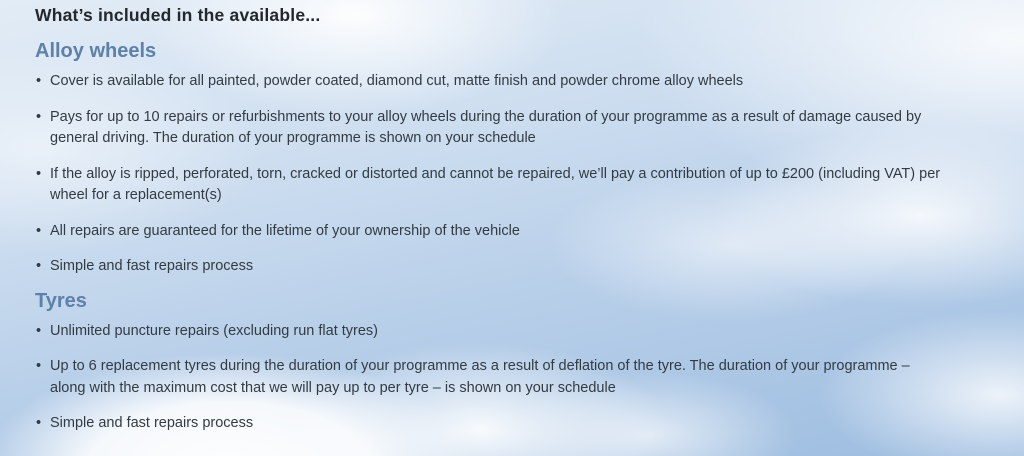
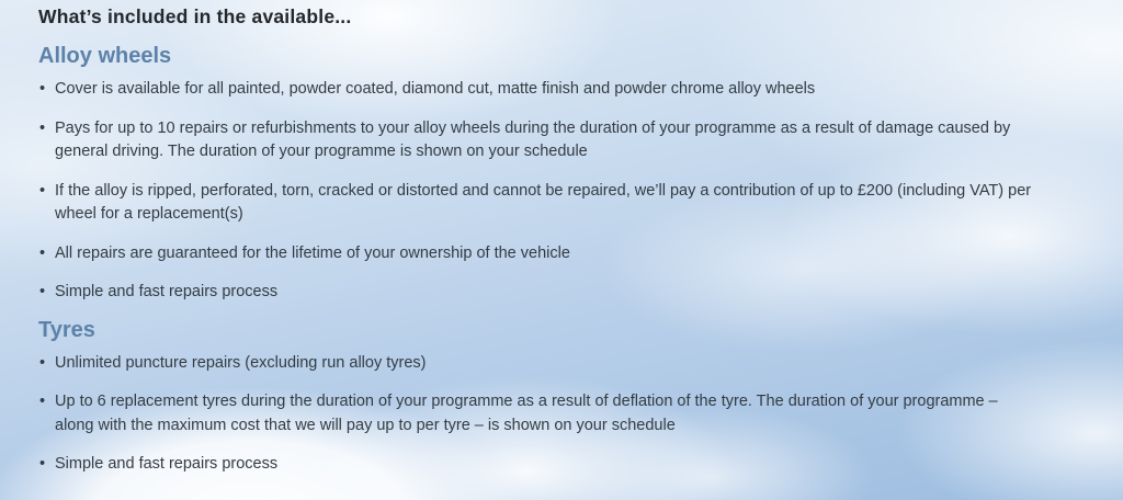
  What’s included in the available...
  Alloy wheels
  Cover is available for all painted, powder coated, diamond cut, matte finish and powder chrome alloy wheels
  Pays for up to 10 repairs or refurbishments to your alloy wheels during the duration of your programme as a result of damage caused by general driving. The duration of your programme is shown on your schedule
  If the alloy is ripped, perforated, torn, cracked or distorted and cannot be repaired, we’ll pay a contribution of up to £200 (including VAT) per wheel for a replacement(s)
  All repairs are guaranteed for the lifetime of your ownership of the vehicle
  Simple and fast repairs process
  Tyres
- Unlimited puncture repairs (excluding run flat tyres)
+ Unlimited puncture repairs (excluding run alloy tyres)
  Up to 6 replacement tyres during the duration of your programme as a result of deflation of the tyre. The duration of your programme – along with the maximum cost that we will pay up to per tyre – is shown on your schedule
  Simple and fast repairs process
